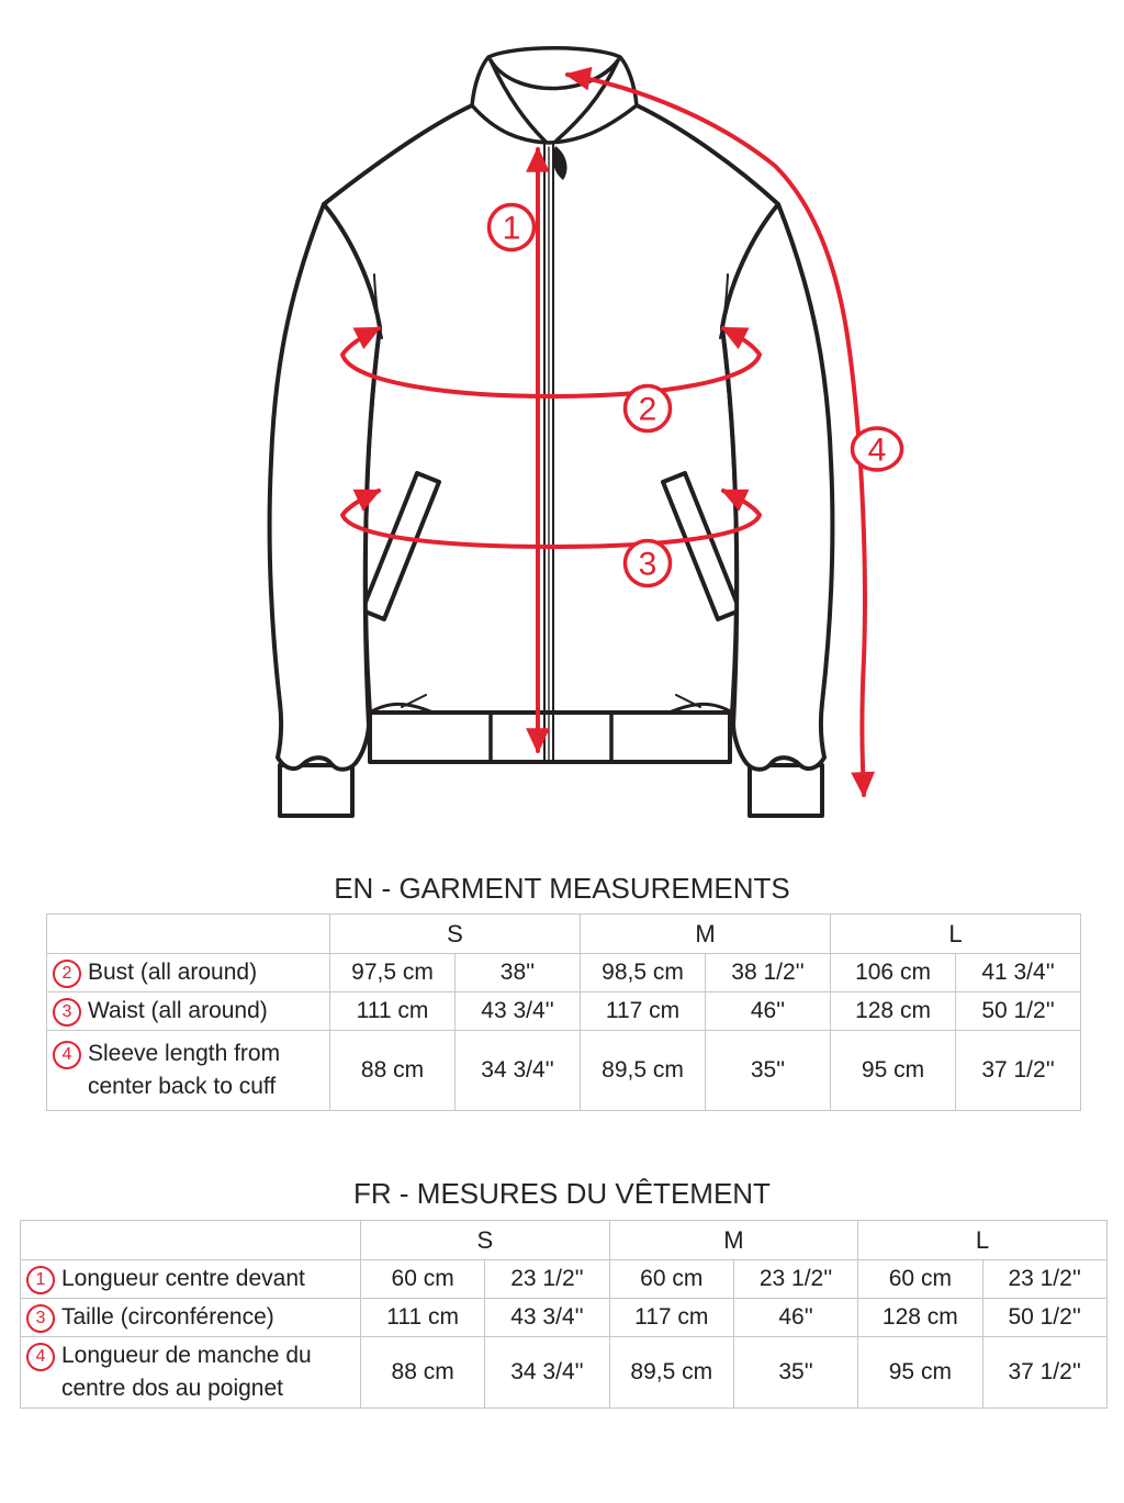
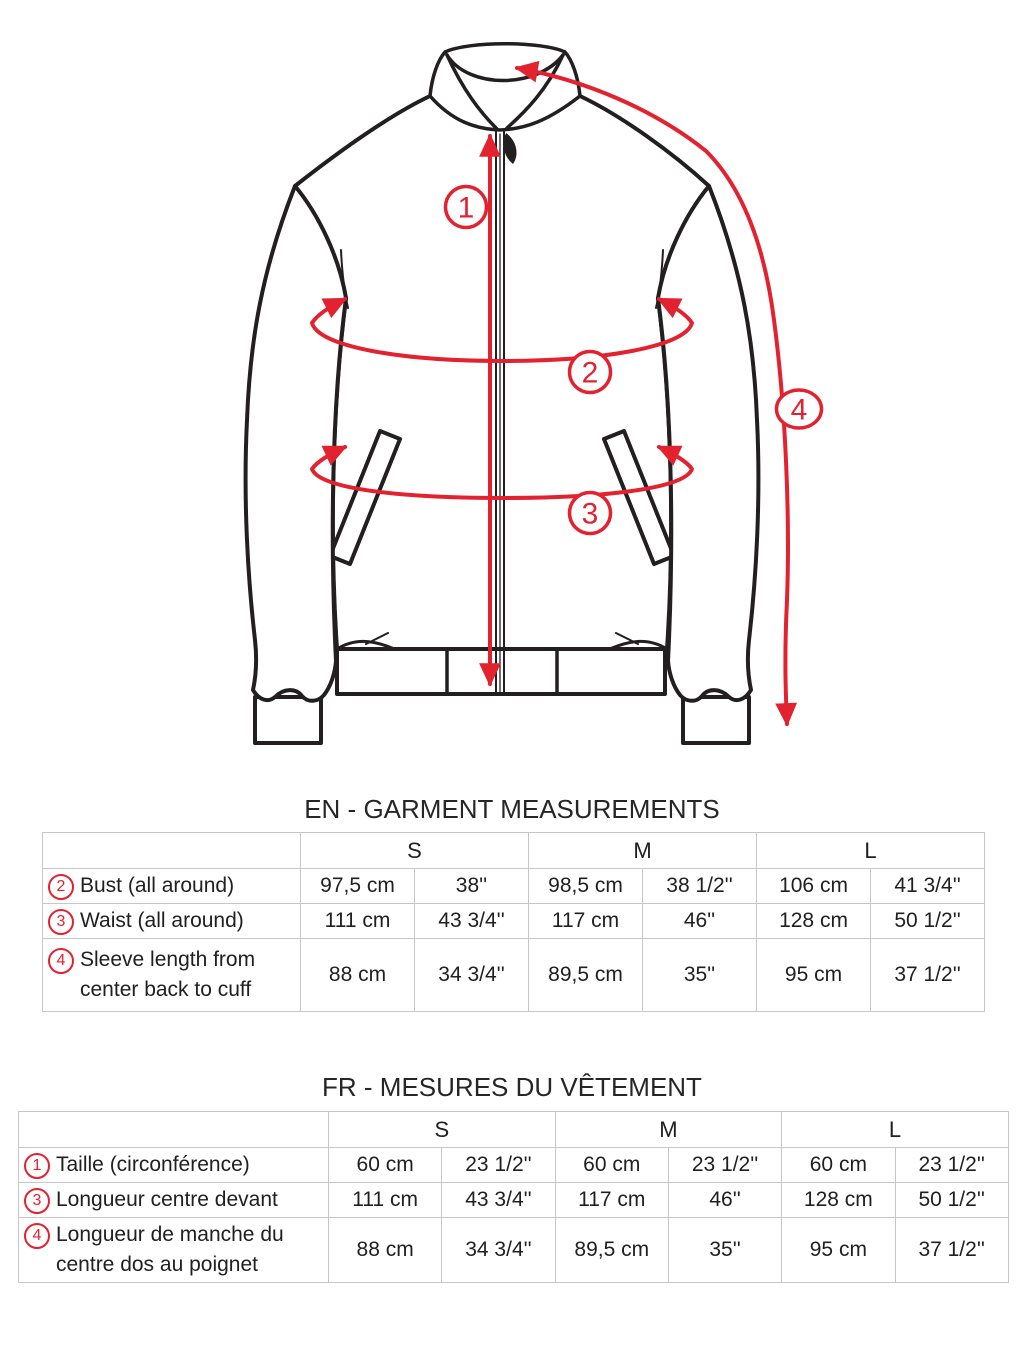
  1
  2
  3
  4
  EN - GARMENT MEASUREMENTS
  	S	M	L
  2 Bust (all around)	97,5 cm	38''	98,5 cm	38 1/2''	106 cm	41 3/4''
  3 Waist (all around)	111 cm	43 3/4''	117 cm	46''	128 cm	50 1/2''
  4 Sleeve length from center back to cuff	88 cm	34 3/4''	89,5 cm	35''	95 cm	37 1/2''
  FR - MESURES DU VÊTEMENT
  	S	M	L
- 1 Longueur centre devant	60 cm	23 1/2''	60 cm	23 1/2''	60 cm	23 1/2''
+ 1 Taille (circonférence)	60 cm	23 1/2''	60 cm	23 1/2''	60 cm	23 1/2''
- 3 Taille (circonférence)	111 cm	43 3/4''	117 cm	46''	128 cm	50 1/2''
+ 3 Longueur centre devant	111 cm	43 3/4''	117 cm	46''	128 cm	50 1/2''
  4 Longueur de manche du centre dos au poignet	88 cm	34 3/4''	89,5 cm	35''	95 cm	37 1/2''
